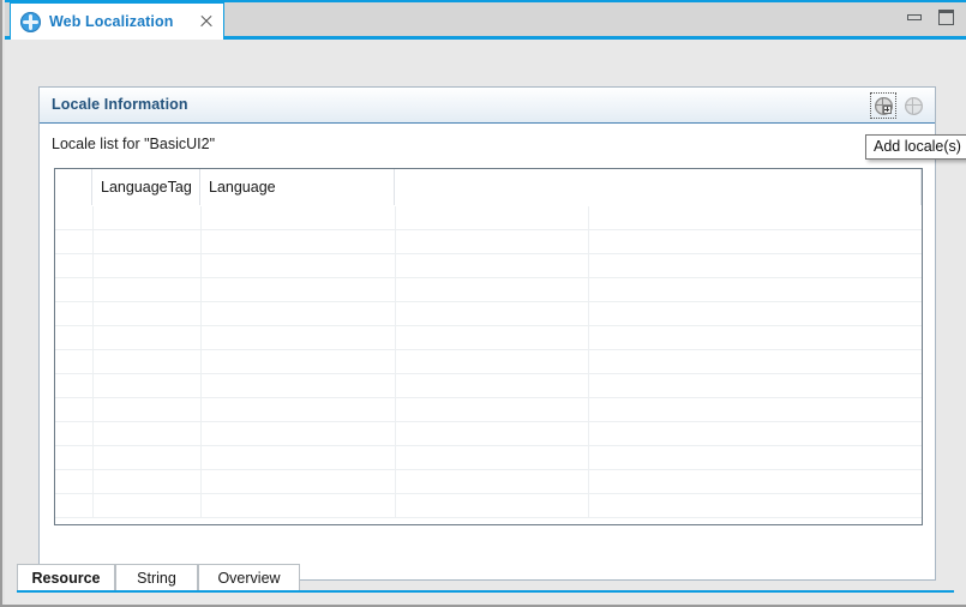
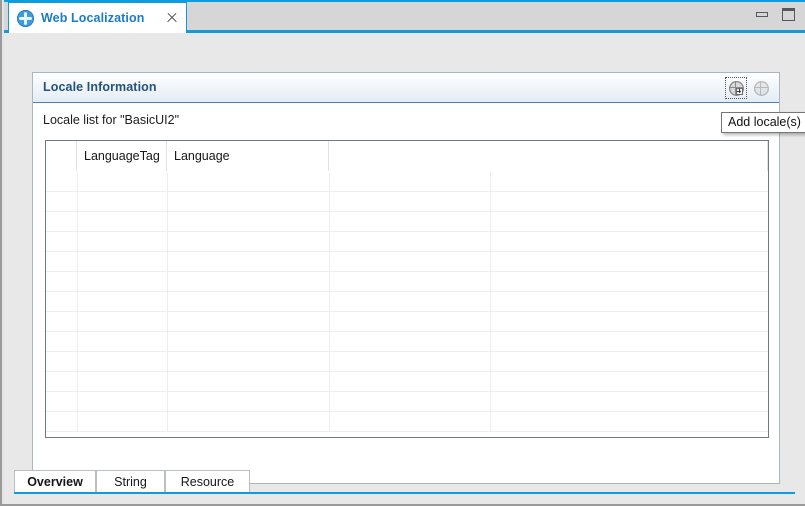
  Web Localization
  Locale Information
  Locale list for "BasicUI2"
  LanguageTag
  Language
- Resource
+ Overview
  String
- Overview
+ Resource
  Add locale(s)
